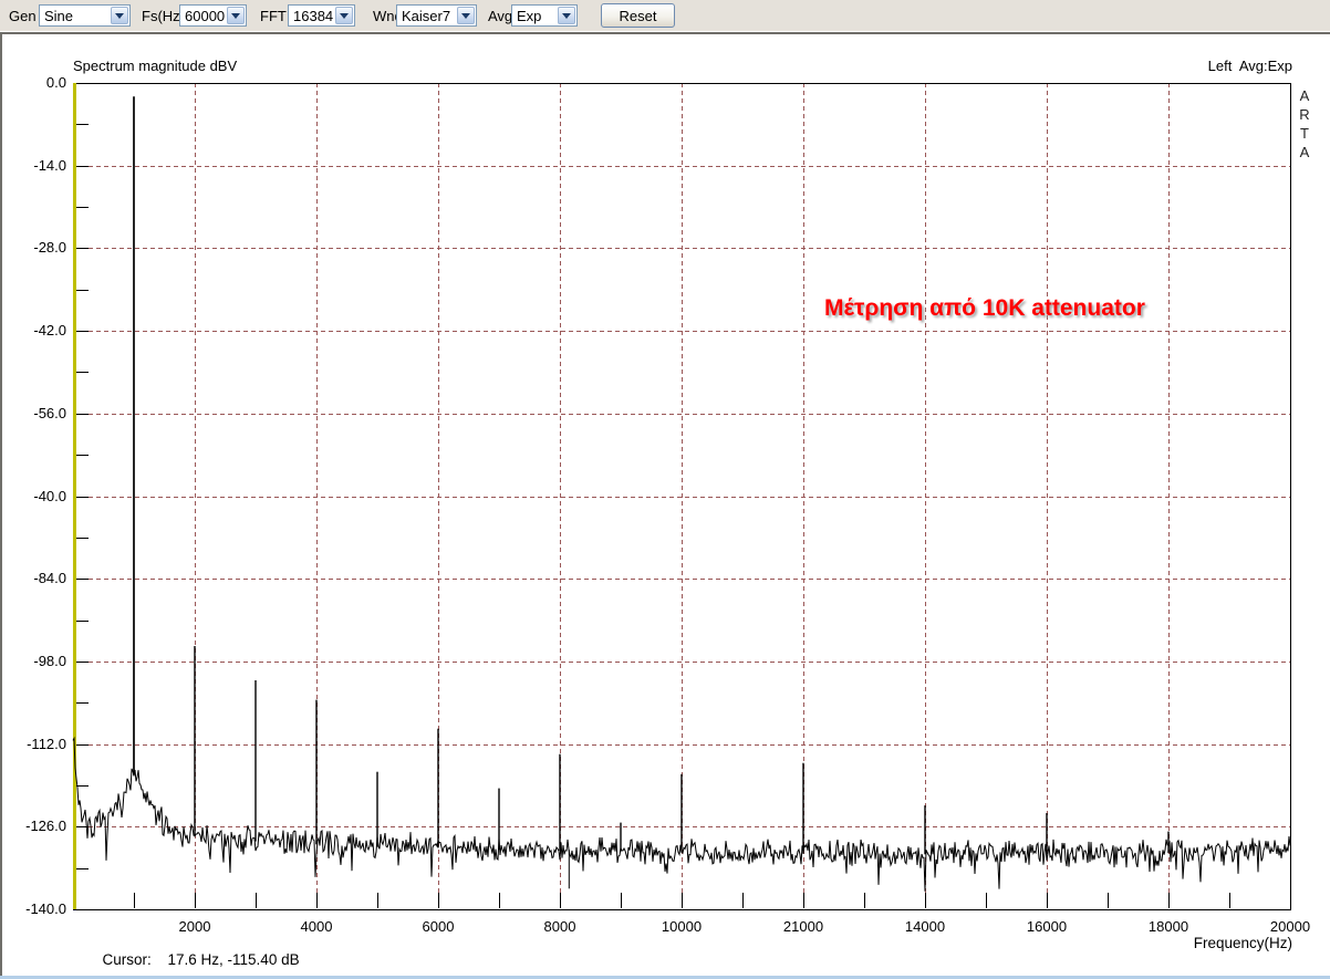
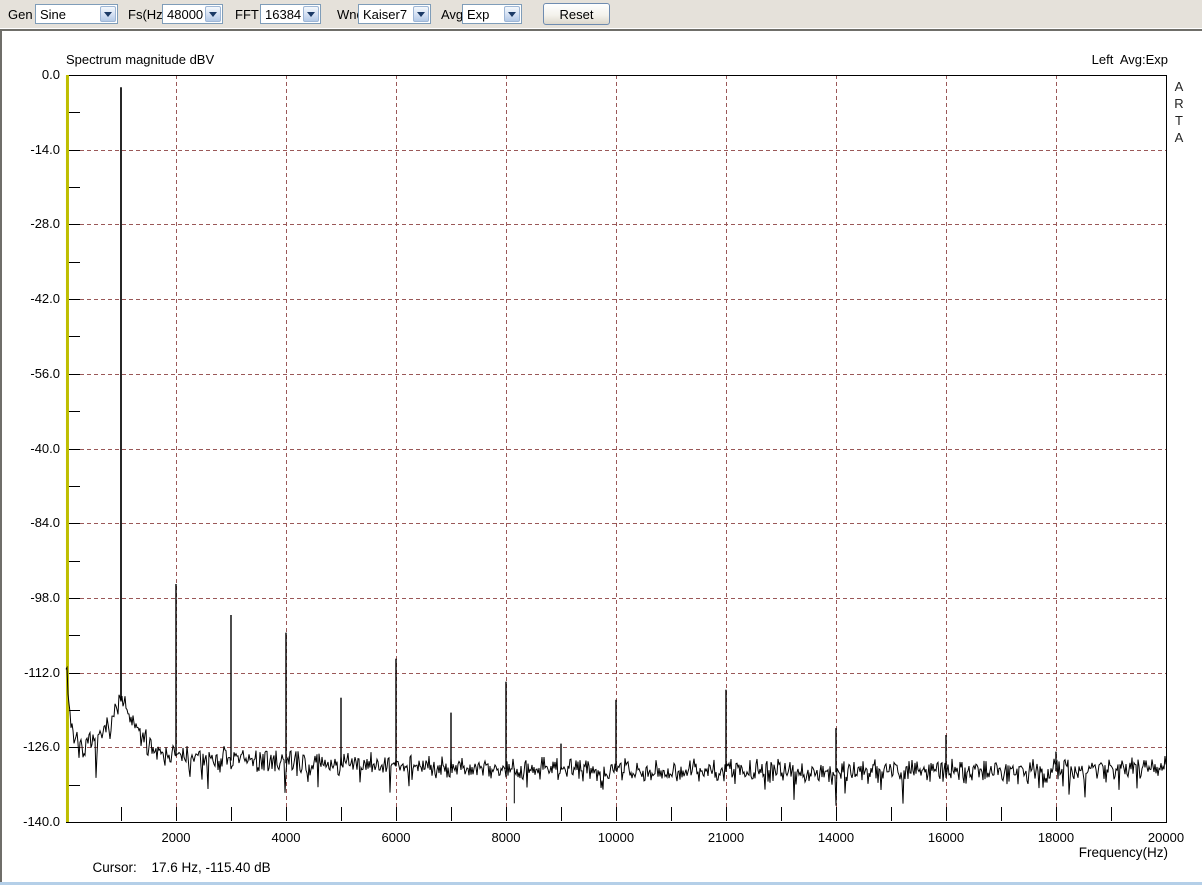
  Gen
  Sine
  Fs(Hz
- 60000
+ 48000
  FFT
  16384
  Kaiser7
  Avg
  Exp
  Reset
  Spectrum magnitude dBV
  Left Avg:Exp
  0.0
  -14.0
  -28.0
  -42.0
  -56.0
  -40.0
  -84.0
  -98.0
  -112.0
  -126.0
  -140.0
  2000
  4000
  6000
  8000
  10000
  21000
  14000
  16000
  18000
  20000
  A
  R
  T
  A
- Μέτρηση από 10K attenuator
  Cursor: 17.6 Hz, -115.40 dB
  Frequency(Hz)
